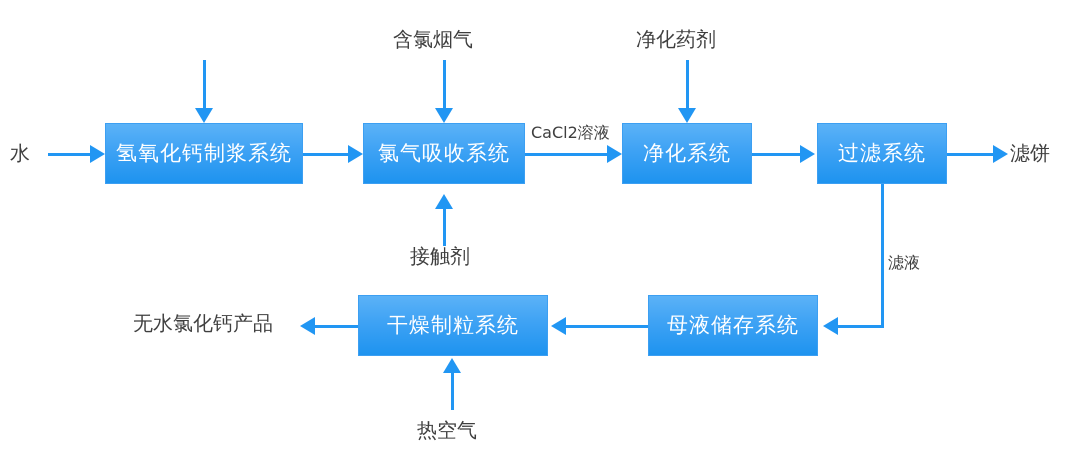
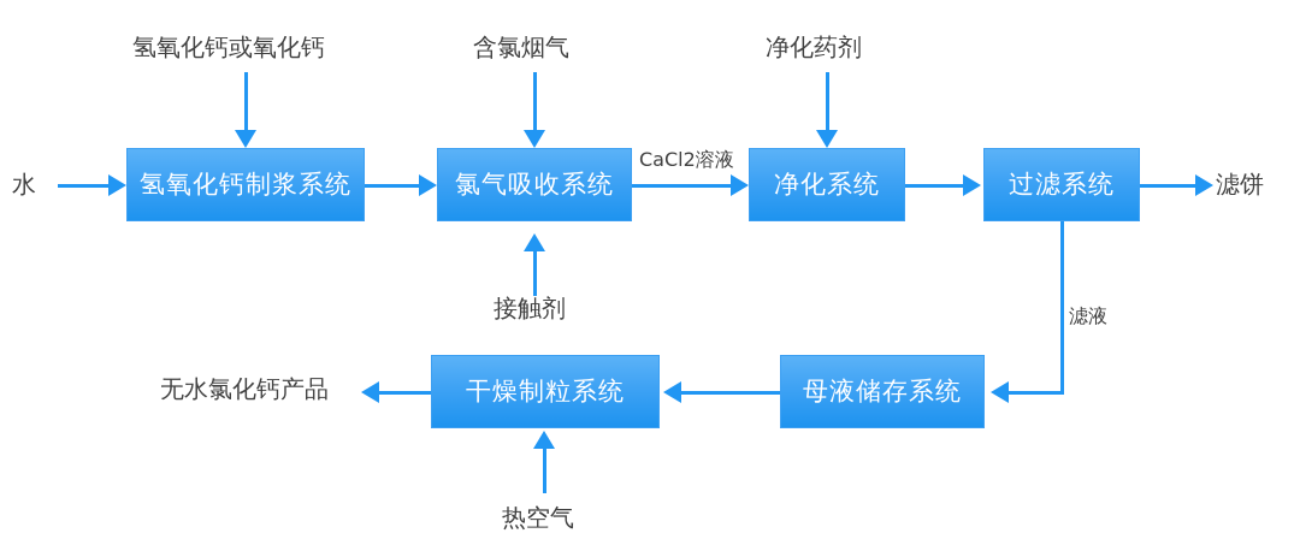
  氢氧化钙制浆系统
  氯气吸收系统
  净化系统
  过滤系统
  母液储存系统
  干燥制粒系统
  水
+ 氢氧化钙或氧化钙
  含氯烟气
  净化药剂
  CaCl2溶液
  滤饼
  滤液
  接触剂
  热空气
  无水氯化钙产品
